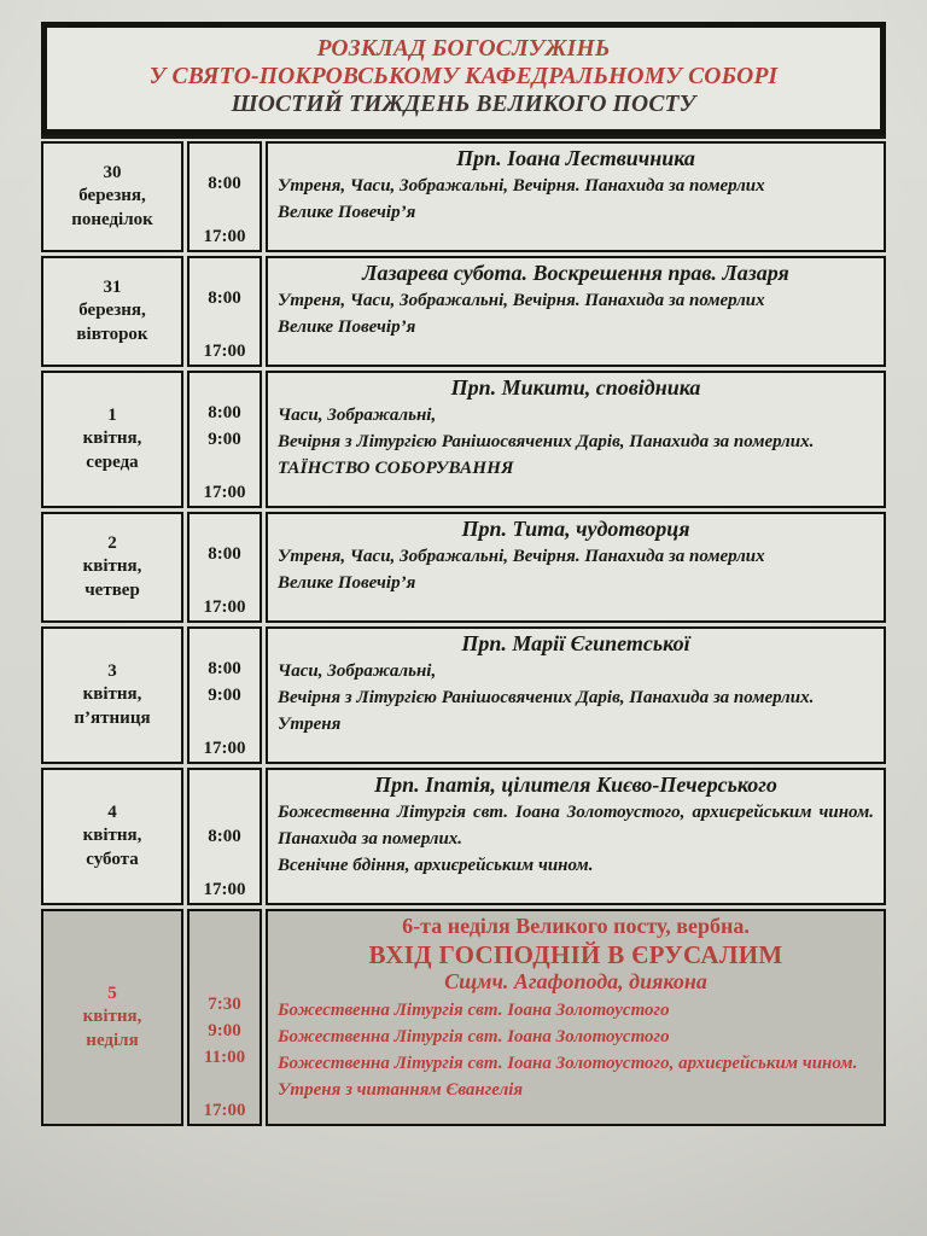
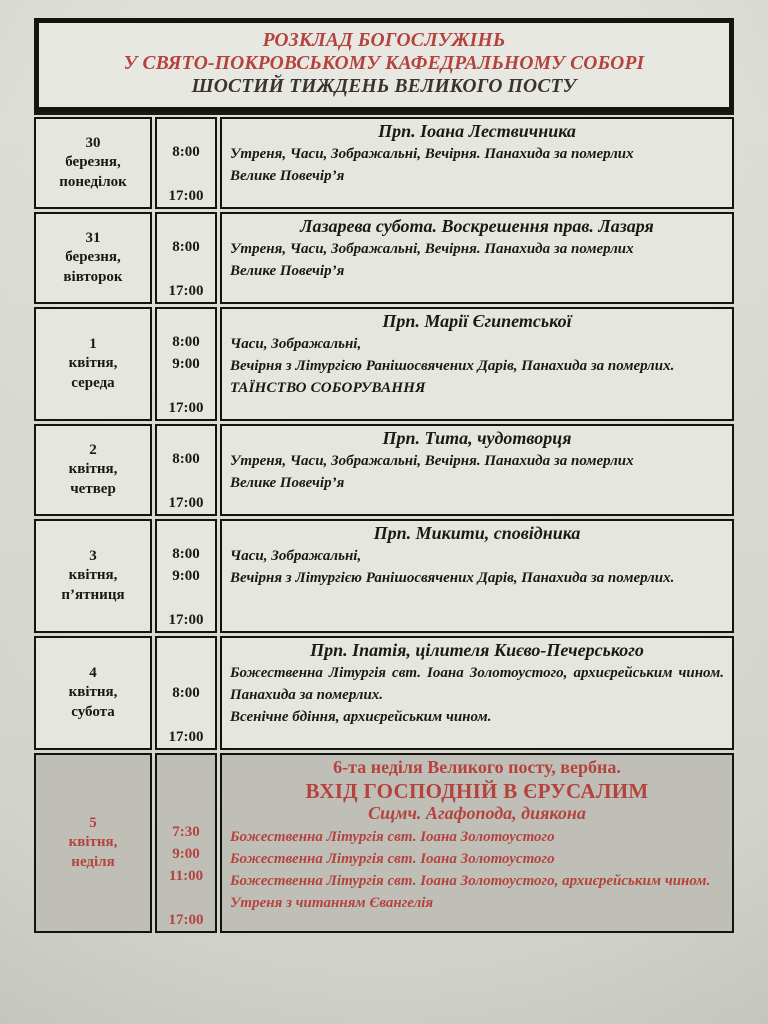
  РОЗКЛАД БОГОСЛУЖІНЬ
  У СВЯТО-ПОКРОВСЬКОМУ КАФЕДРАЛЬНОМУ СОБОРІ
  ШОСТИЙ ТИЖДЕНЬ ВЕЛИКОГО ПОСТУ
  30
  березня,
  понеділок
  8:00
  17:00
  Прп. Іоана Лествичника
  Утреня, Часи, Зображальні, Вечірня. Панахида за померлих
  Велике Повечір’я
  31
  березня,
  вівторок
  8:00
  17:00
  Лазарева субота. Воскрешення прав. Лазаря
  Утреня, Часи, Зображальні, Вечірня. Панахида за померлих
  Велике Повечір’я
  1
  квітня,
  середа
  8:00
  9:00
  17:00
- Прп. Микити, сповідника
+ Прп. Марії Єгипетської
  Часи, Зображальні,
  Вечірня з Літургією Ранішосвячених Дарів, Панахида за померлих.
  ТАЇНСТВО СОБОРУВАННЯ
  2
  квітня,
  четвер
  8:00
  17:00
  Прп. Тита, чудотворця
  Утреня, Часи, Зображальні, Вечірня. Панахида за померлих
  Велике Повечір’я
  3
  квітня,
  п’ятниця
  8:00
  9:00
  17:00
- Прп. Марії Єгипетської
+ Прп. Микити, сповідника
  Часи, Зображальні,
  Вечірня з Літургією Ранішосвячених Дарів, Панахида за померлих.
- Утреня
  4
  квітня,
  субота
  8:00
  17:00
  Прп. Іпатія, цілителя Києво-Печерського
  Божественна Літургія свт. Іоана Золотоустого, архиєрейським чином. Панахида за померлих.
  Всенічне бдіння, архиєрейським чином.
  5
  квітня,
  неділя
  7:30
  9:00
  11:00
  17:00
  6-та неділя Великого посту, вербна.
  ВХІД ГОСПОДНІЙ В ЄРУСАЛИМ
  Сщмч. Агафопода, диякона
  Божественна Літургія свт. Іоана Золотоустого
  Божественна Літургія свт. Іоана Золотоустого
  Божественна Літургія свт. Іоана Золотоустого, архиєрейським чином.
  Утреня з читанням Євангелія
